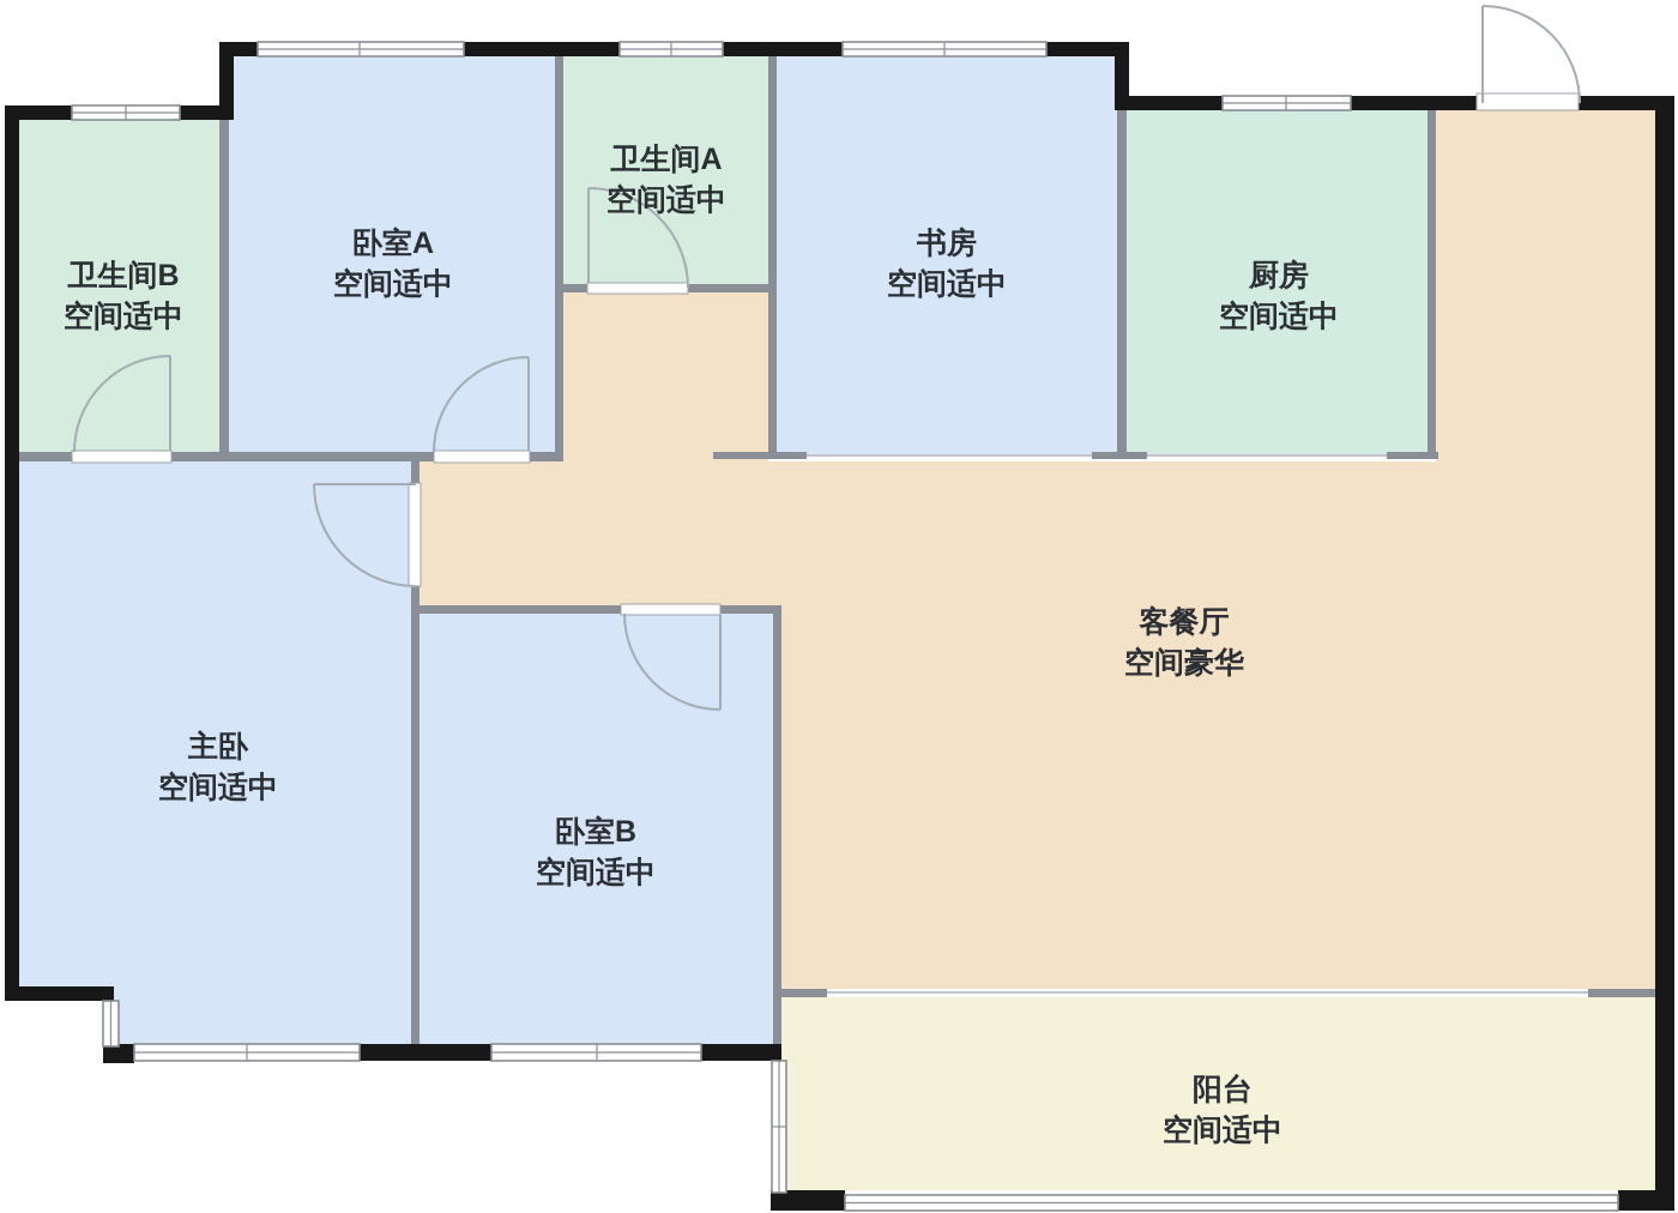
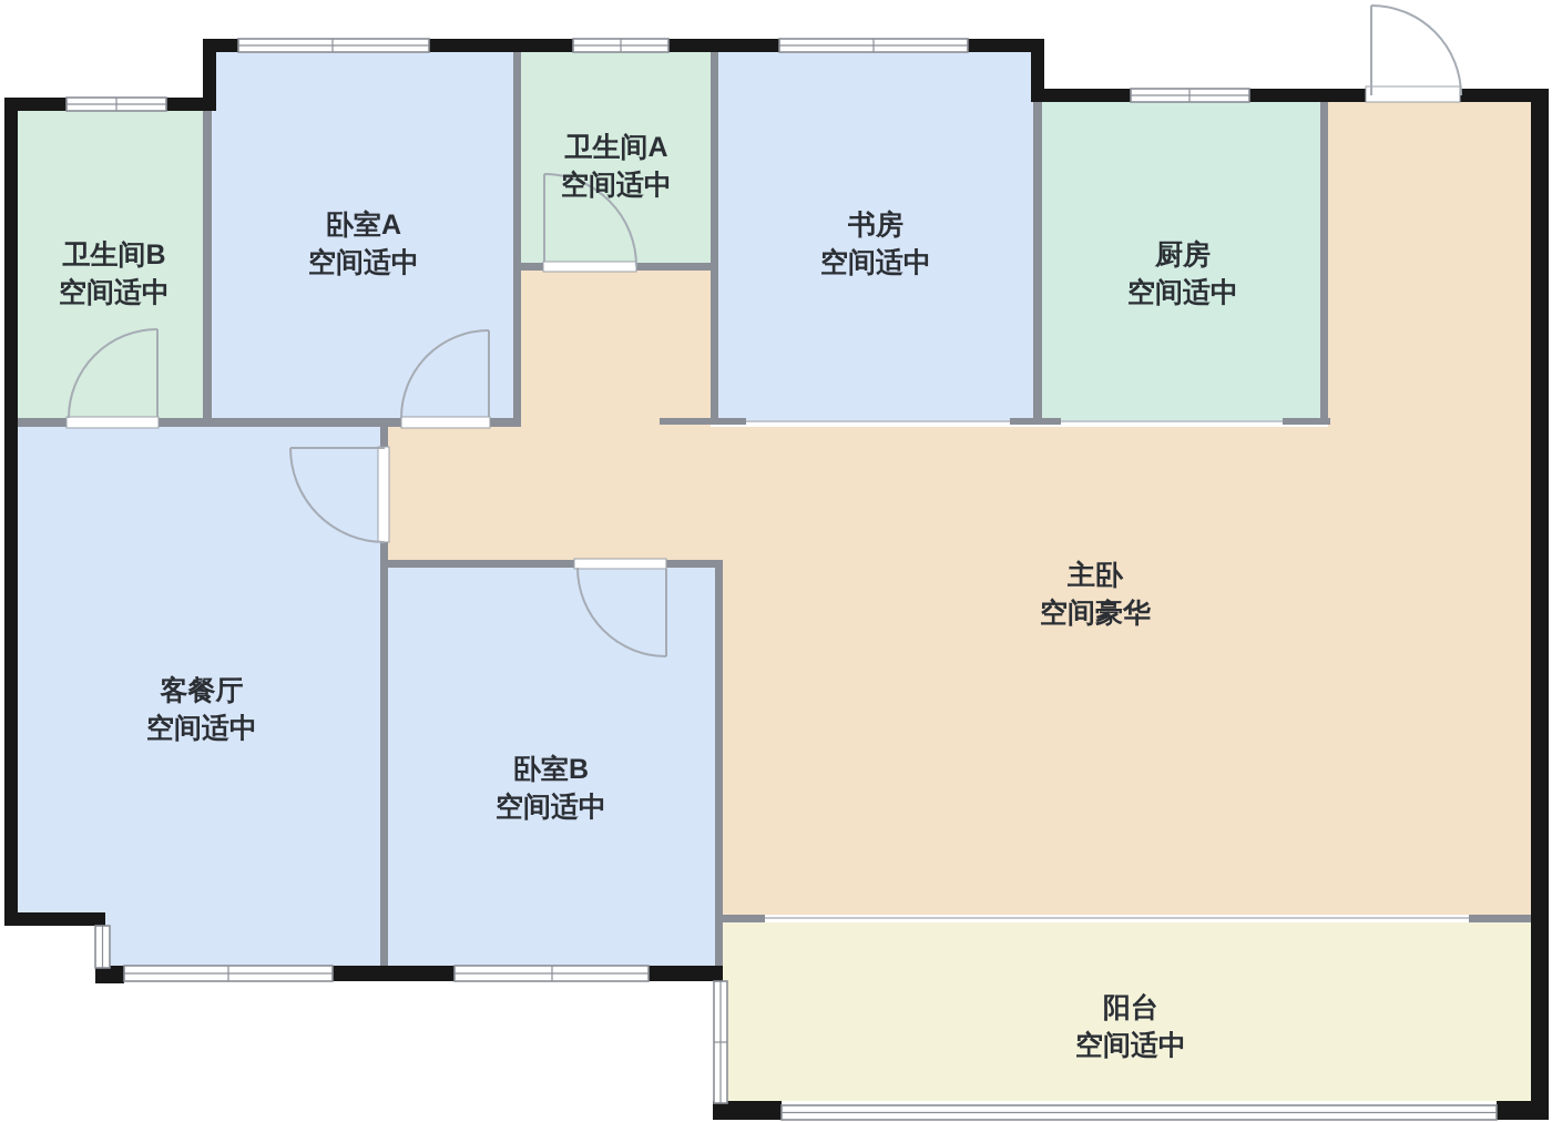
  卫生间B
  空间适中
  卧室A
  空间适中
  卫生间A
  空间适中
  书房
  空间适中
  厨房
  空间适中
- 客餐厅
+ 主卧
  空间豪华
- 主卧
+ 客餐厅
  空间适中
  卧室B
  空间适中
  阳台
  空间适中
